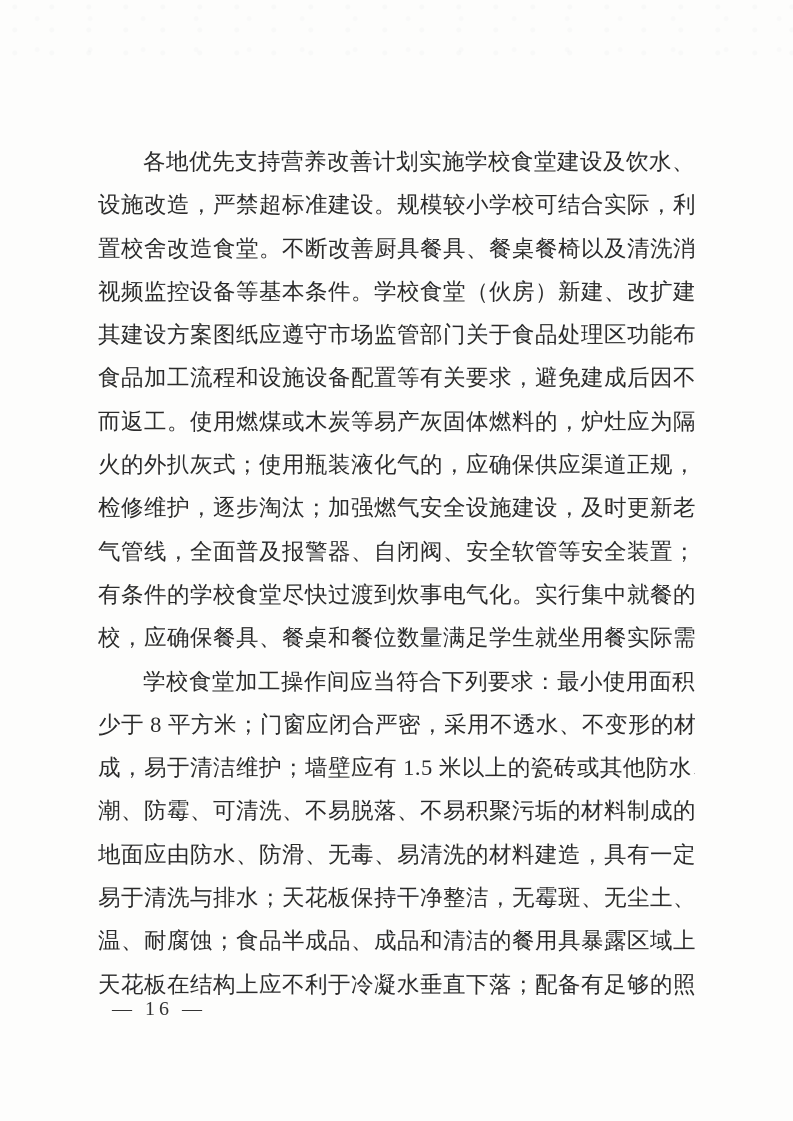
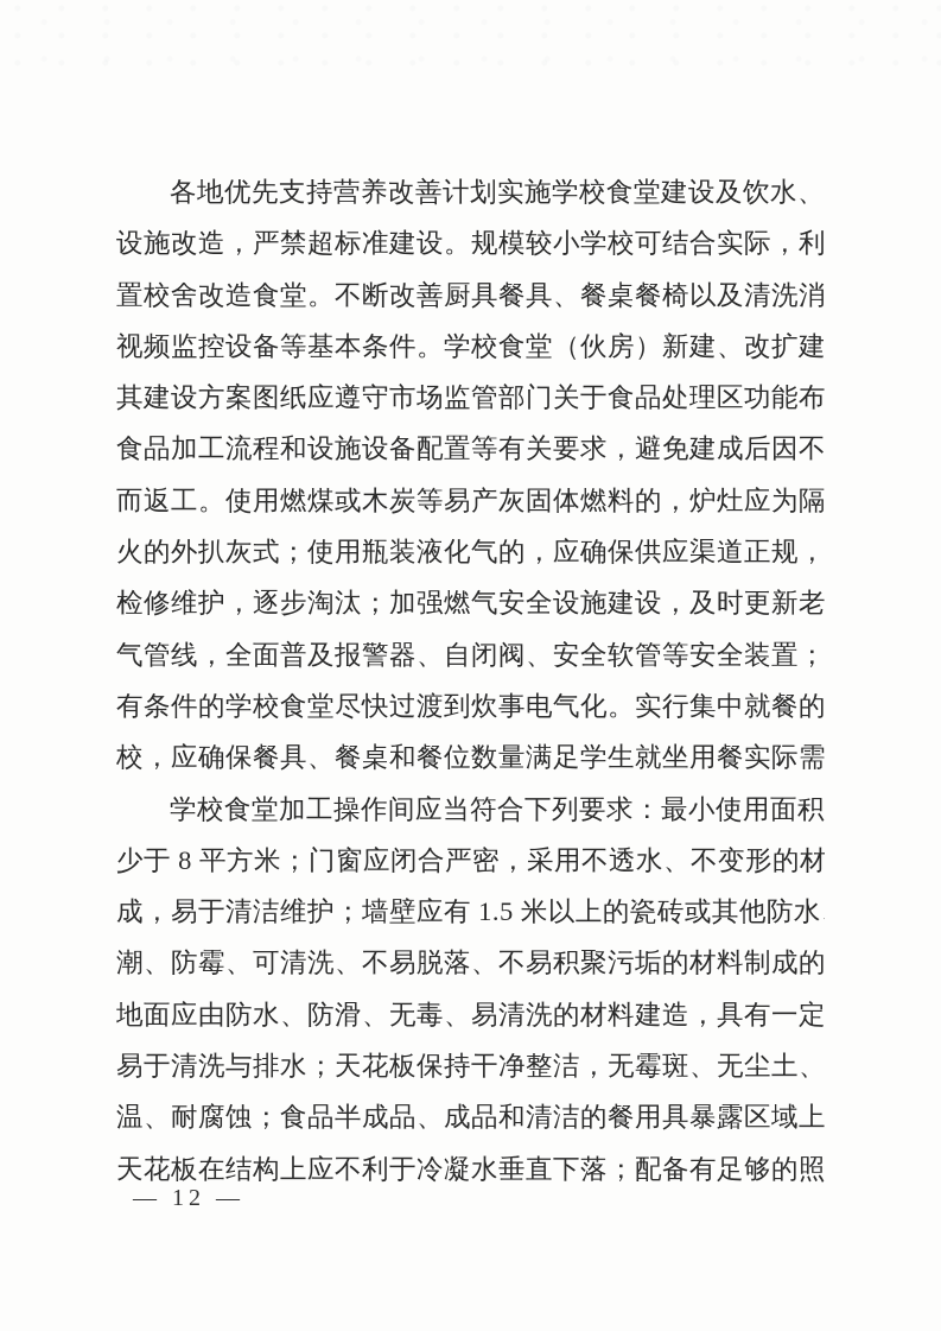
  各地优先支持营养改善计划实施学校食堂建设及饮水、
  设施改造，严禁超标准建设。规模较小学校可结合实际，利
  置校舍改造食堂。不断改善厨具餐具、餐桌餐椅以及清洗消
  视频监控设备等基本条件。学校食堂（伙房）新建、改扩建
  其建设方案图纸应遵守市场监管部门关于食品处理区功能布
  食品加工流程和设施设备配置等有关要求，避免建成后因不
  而返工。使用燃煤或木炭等易产灰固体燃料的，炉灶应为隔
  火的外扒灰式；使用瓶装液化气的，应确保供应渠道正规，
  检修维护，逐步淘汰；加强燃气安全设施建设，及时更新老
  气管线，全面普及报警器、自闭阀、安全软管等安全装置；
  有条件的学校食堂尽快过渡到炊事电气化。实行集中就餐的
  校，应确保餐具、餐桌和餐位数量满足学生就坐用餐实际需
  学校食堂加工操作间应当符合下列要求：最小使用面积
  少于 8 平方米；门窗应闭合严密，采用不透水、不变形的材
  成，易于清洁维护；墙壁应有 1.5 米以上的瓷砖或其他防水
  潮、防霉、可清洗、不易脱落、不易积聚污垢的材料制成的
  地面应由防水、防滑、无毒、易清洗的材料建造，具有一定
  易于清洗与排水；天花板保持干净整洁，无霉斑、无尘土、
  温、耐腐蚀；食品半成品、成品和清洁的餐用具暴露区域上
  天花板在结构上应不利于冷凝水垂直下落；配备有足够的照
- — 16 —
+ — 12 —
